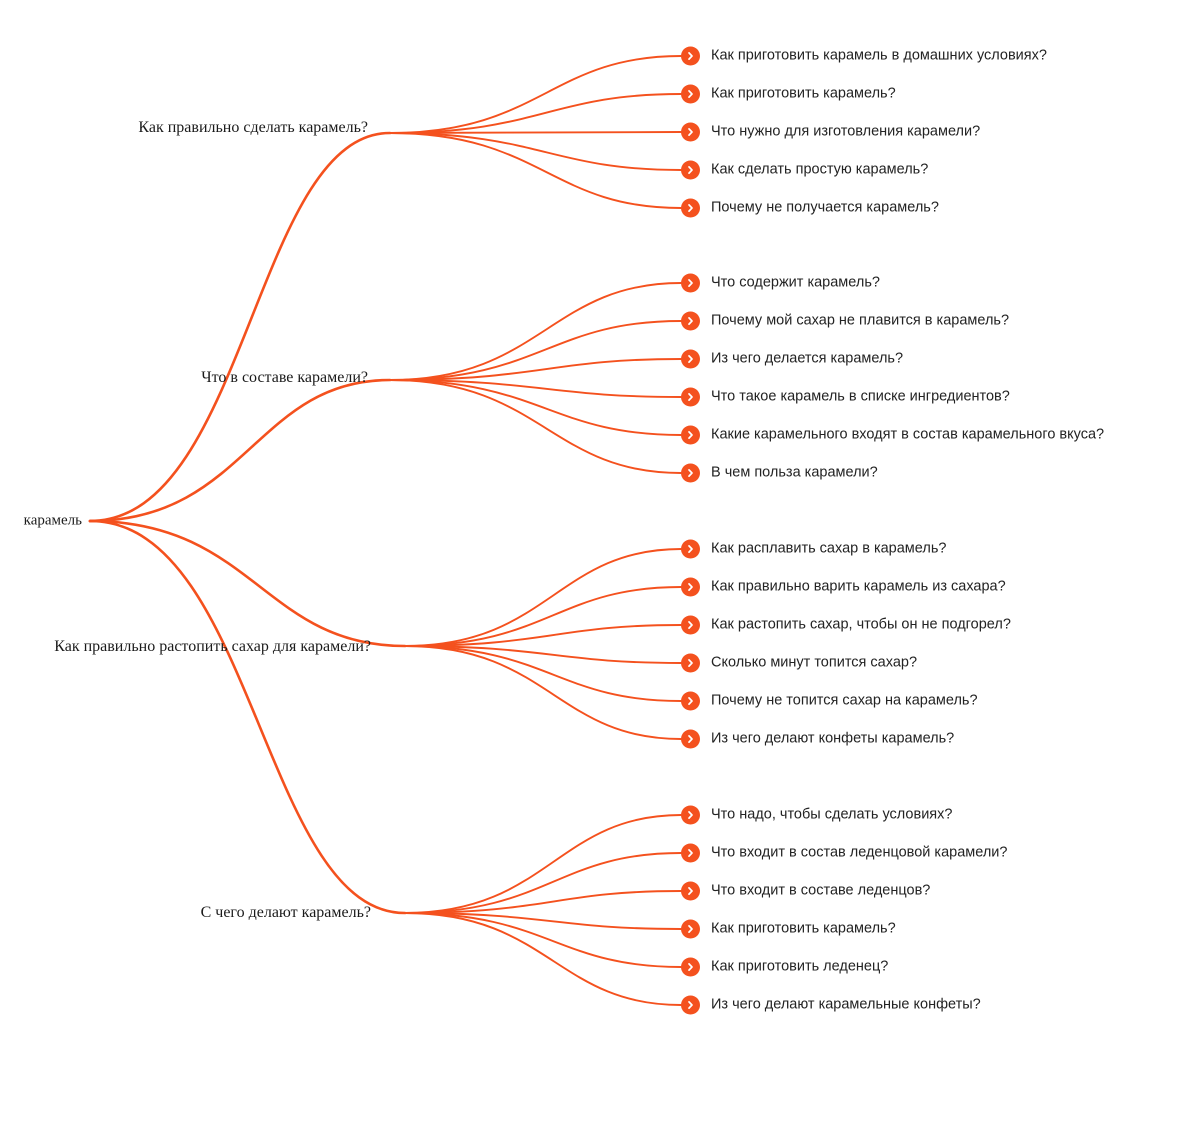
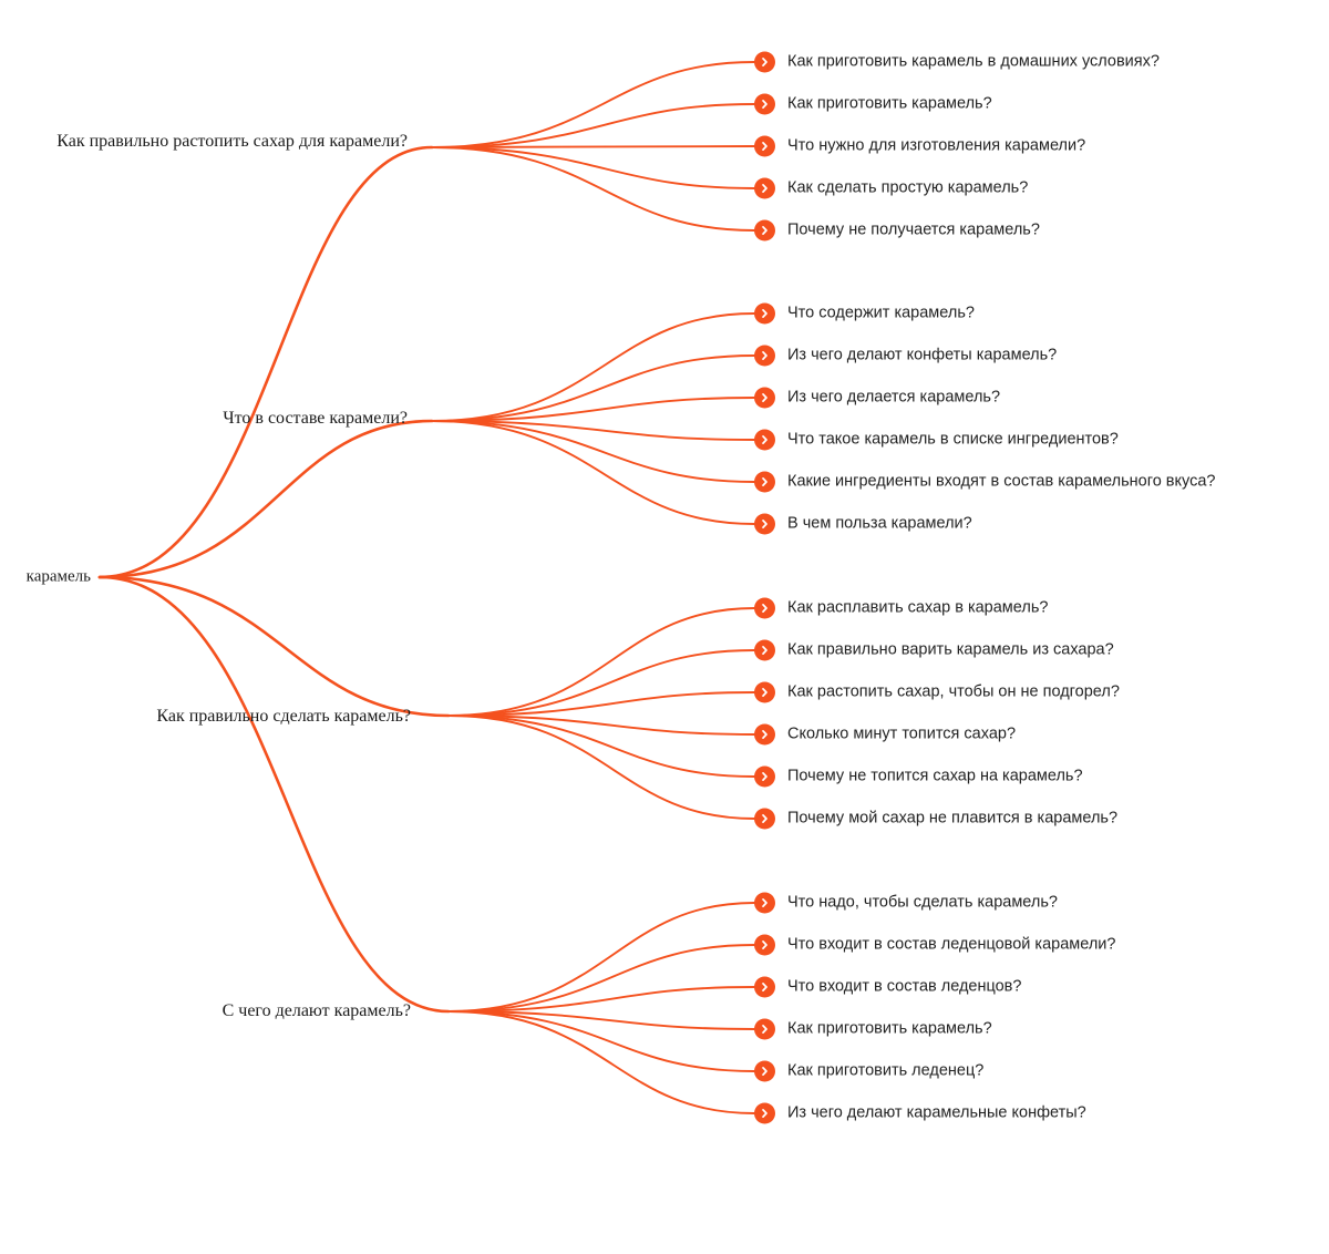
  карамель
- Как правильно сделать карамель?
+ Как правильно растопить сахар для карамели?
  Что в составе карамели?
- Как правильно растопить сахар для карамели?
+ Как правильно сделать карамель?
  С чего делают карамель?
  Как приготовить карамель в домашних условиях?
  Как приготовить карамель?
  Что нужно для изготовления карамели?
  Как сделать простую карамель?
  Почему не получается карамель?
  Что содержит карамель?
- Почему мой сахар не плавится в карамель?
+ Из чего делают конфеты карамель?
  Из чего делается карамель?
  Что такое карамель в списке ингредиентов?
- Какие карамельного входят в состав карамельного вкуса?
+ Какие ингредиенты входят в состав карамельного вкуса?
  В чем польза карамели?
  Как расплавить сахар в карамель?
  Как правильно варить карамель из сахара?
  Как растопить сахар, чтобы он не подгорел?
  Сколько минут топится сахар?
  Почему не топится сахар на карамель?
- Из чего делают конфеты карамель?
+ Почему мой сахар не плавится в карамель?
- Что надо, чтобы сделать условиях?
+ Что надо, чтобы сделать карамель?
  Что входит в состав леденцовой карамели?
- Что входит в составе леденцов?
+ Что входит в состав леденцов?
  Как приготовить карамель?
  Как приготовить леденец?
  Из чего делают карамельные конфеты?
